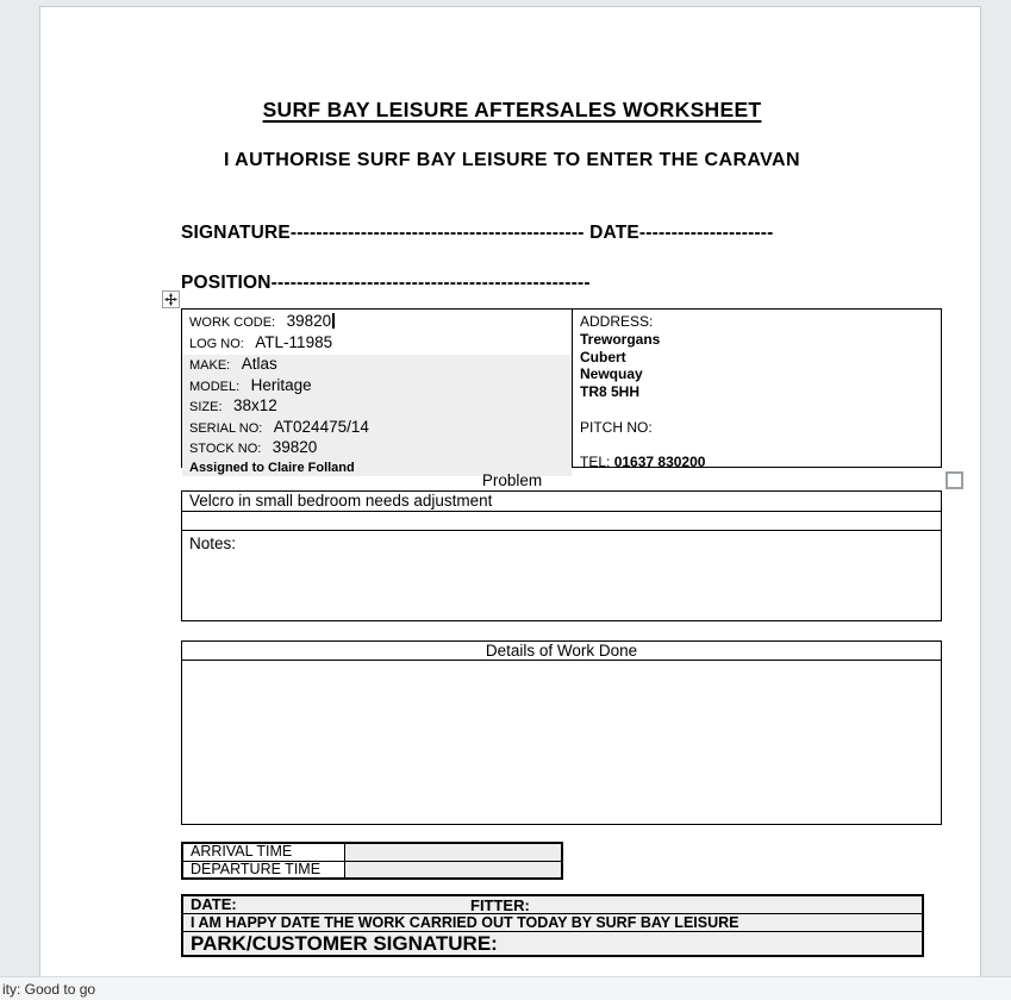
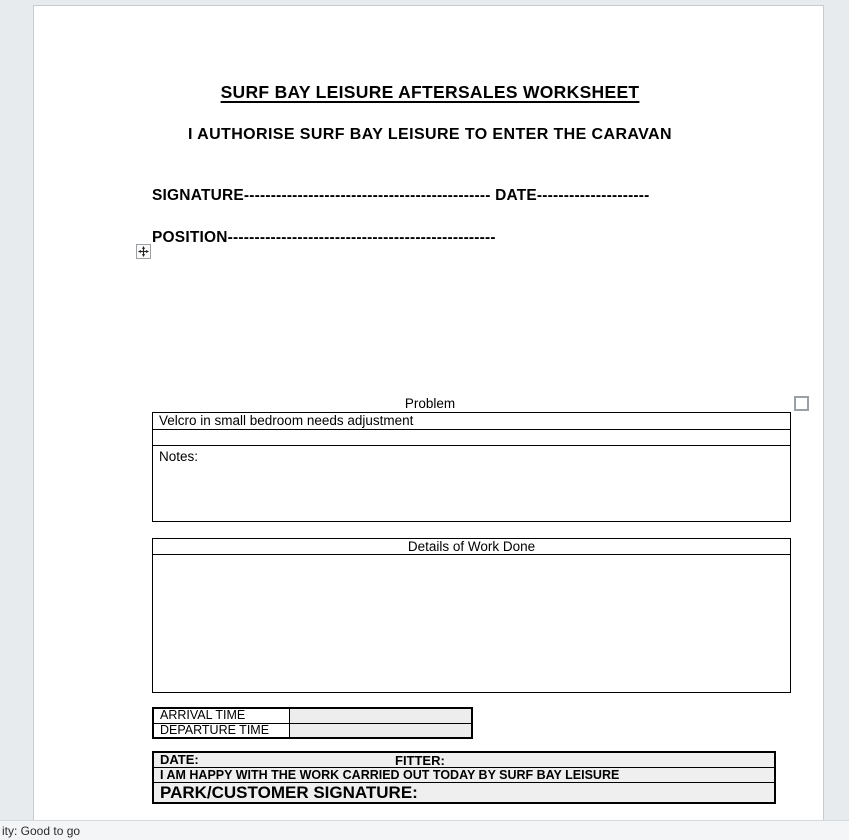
  SURF BAY LEISURE AFTERSALES WORKSHEET
  I AUTHORISE SURF BAY LEISURE TO ENTER THE CARAVAN
  SIGNATURE---------------------------------------------- DATE---------------------
  POSITION--------------------------------------------------
- WORK CODE: 39820
- LOG NO: ATL-11985
- MAKE: Atlas
- MODEL: Heritage
- SIZE: 38x12
- SERIAL NO: AT024475/14
- STOCK NO: 39820
- Assigned to Claire Folland
- ADDRESS:
- Treworgans
- Cubert
- Newquay
- TR8 5HH
- PITCH NO:
- TEL: 01637 830200
  Problem
  Velcro in small bedroom needs adjustment
  Notes:
  Details of Work Done
  ARRIVAL TIME
  DEPARTURE TIME
  DATE:
  FITTER:
- I AM HAPPY DATE THE WORK CARRIED OUT TODAY BY SURF BAY LEISURE
+ I AM HAPPY WITH THE WORK CARRIED OUT TODAY BY SURF BAY LEISURE
  PARK/CUSTOMER SIGNATURE:
  ity: Good to go
